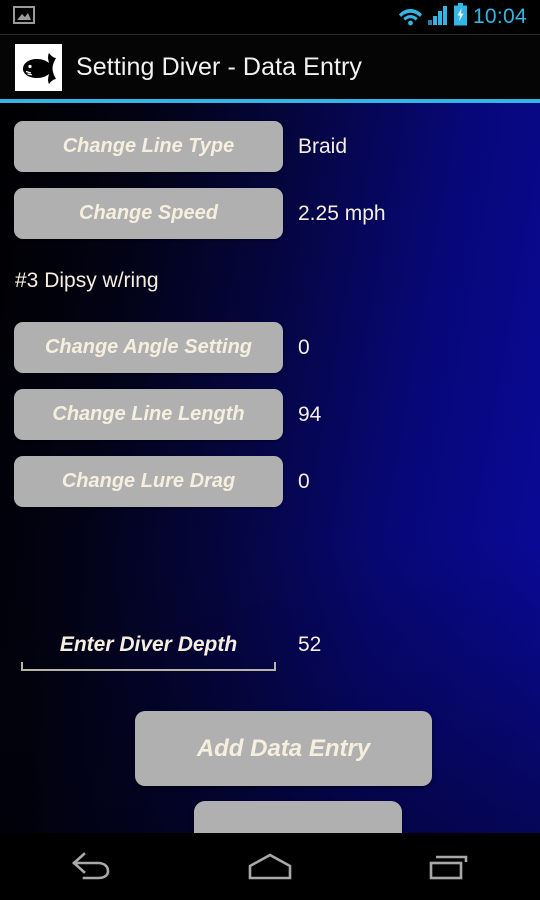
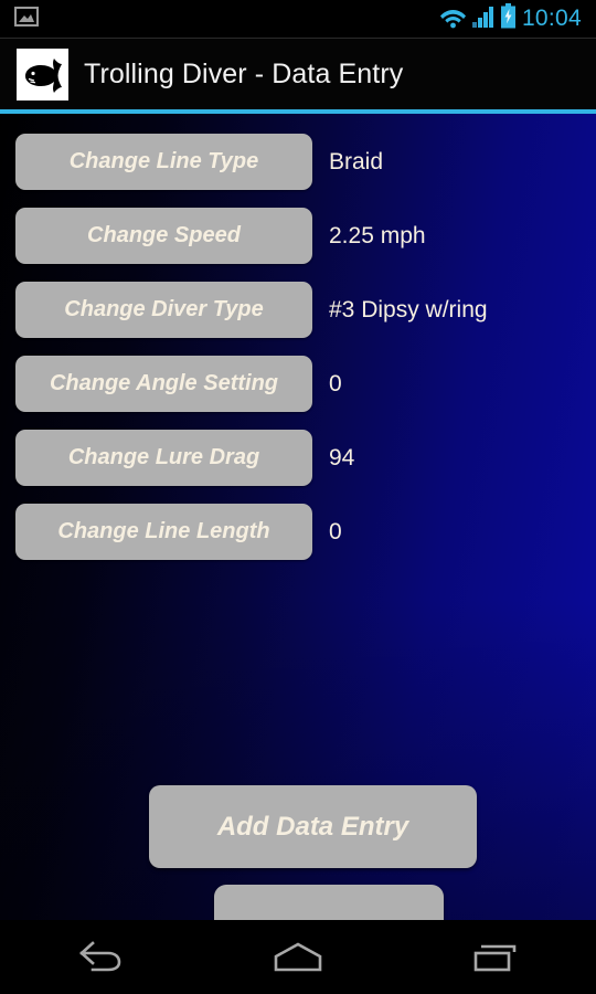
  10:04
- Setting Diver - Data Entry
+ Trolling Diver - Data Entry
  Change Line Type
  Braid
  Change Speed
  2.25 mph
+ Change Diver Type
  #3 Dipsy w/ring
  Change Angle Setting
  0
- Change Line Length
+ Change Lure Drag
  94
- Change Lure Drag
+ Change Line Length
  0
- Enter Diver Depth
- 52
  Add Data Entry
